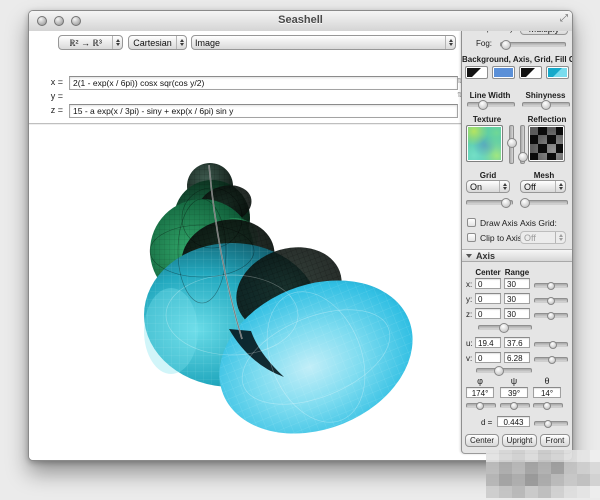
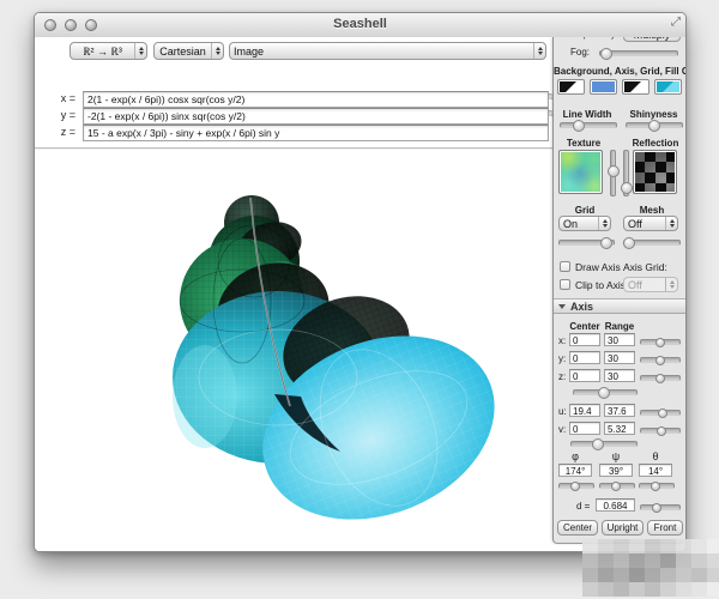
  Seashell
  ⤢
  ℝ² → ℝ³
  Cartesian
  Image
  x =
  2(1 - exp(x / 6pi)) cosx sqr(cos y/2)
  y =
+ -2(1 - exp(x / 6pi)) sinx sqr(cos y/2)
  z =
  15 - a exp(x / 3pi) - siny + exp(x / 6pi) sin y
  Fog:
  Background, Axis, Grid, Fill C
  Line Width
  Shinyness
  Texture
  Reflection
  Grid
  Mesh
  On
  Off
  Draw Axis
  Axis Grid:
  Clip to Axi
  Off
  Axis
  Center
  Range
  x:
  0
  30
  y:
  0
  30
  z:
  0
  30
  u:
  19.4
  37.6
  v:
  0
- 6.28
+ 5.32
  φ
  ψ
  θ
  174°
  39°
  14°
  d =
- 0.443
+ 0.684
  Center
  Upright
  Front
